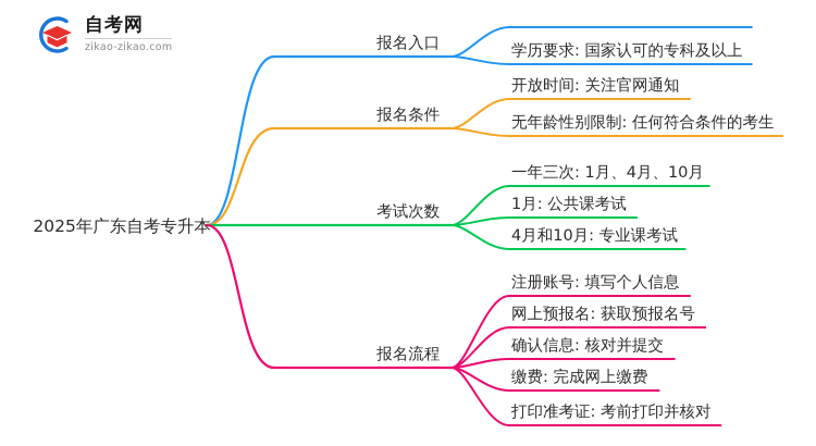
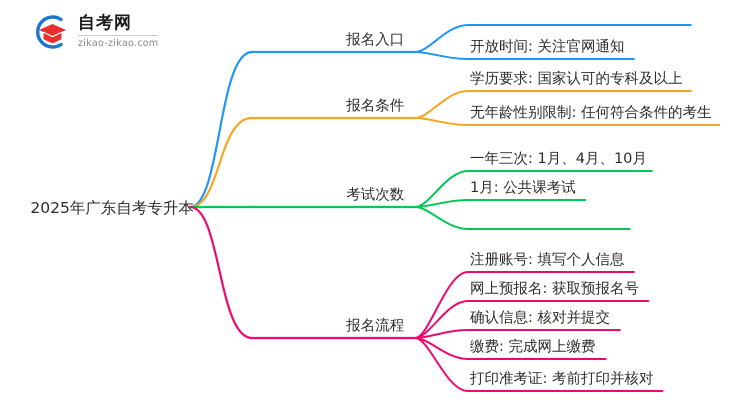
  自考网
  zikao-zikao.com
  报名入口
- 学历要求: 国家认可的专科及以上
+ 开放时间: 关注官网通知
  报名条件
- 开放时间: 关注官网通知
+ 学历要求: 国家认可的专科及以上
  无年龄性别限制: 任何符合条件的考生
  考试次数
  一年三次: 1月、4月、10月
  1月: 公共课考试
- 4月和10月: 专业课考试
  报名流程
  注册账号: 填写个人信息
  网上预报名: 获取预报名号
  确认信息: 核对并提交
  缴费: 完成网上缴费
  打印准考证: 考前打印并核对
  2025年广东自考专升本
